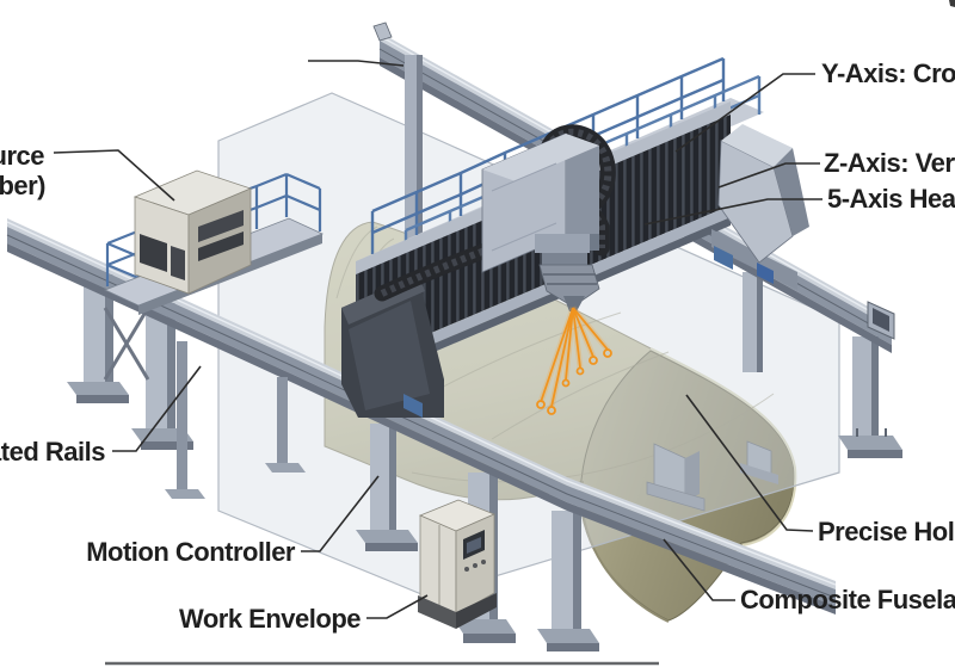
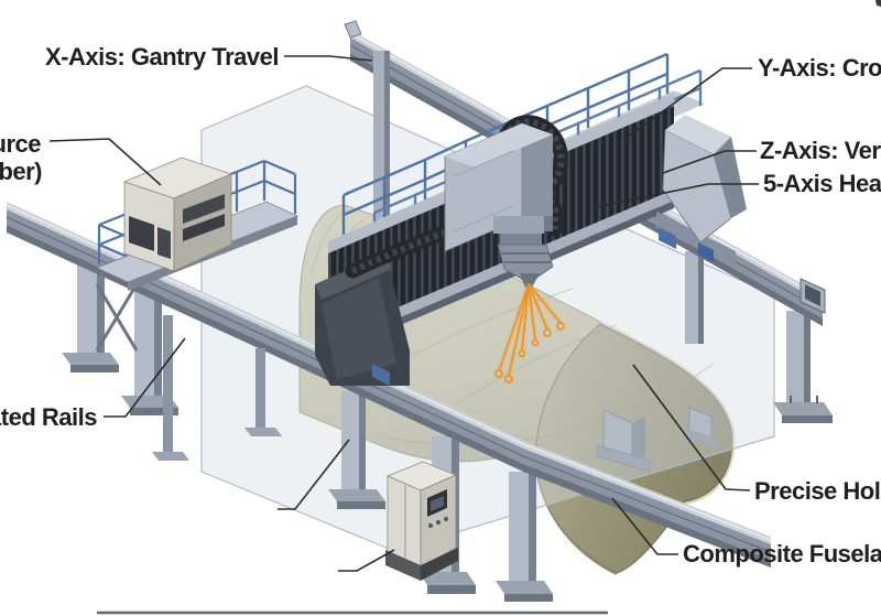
+ X-Axis: Gantry Travel
  rce
  ber)
  Y-Axis: Cro
  Z-Axis: Ver
  5-Axis Hea
  ted Rails
- Motion Controller
- Work Envelope
  Precise Hol
  Composite Fusela
